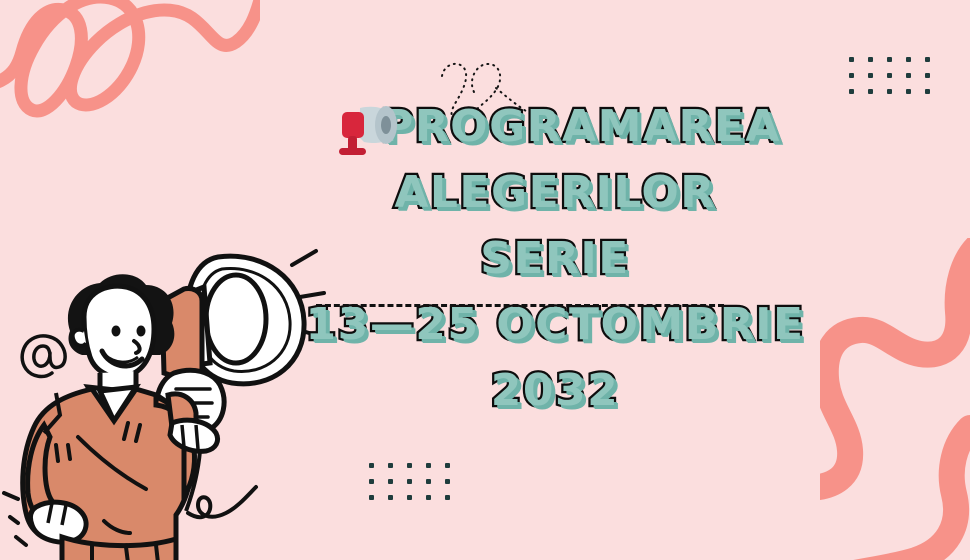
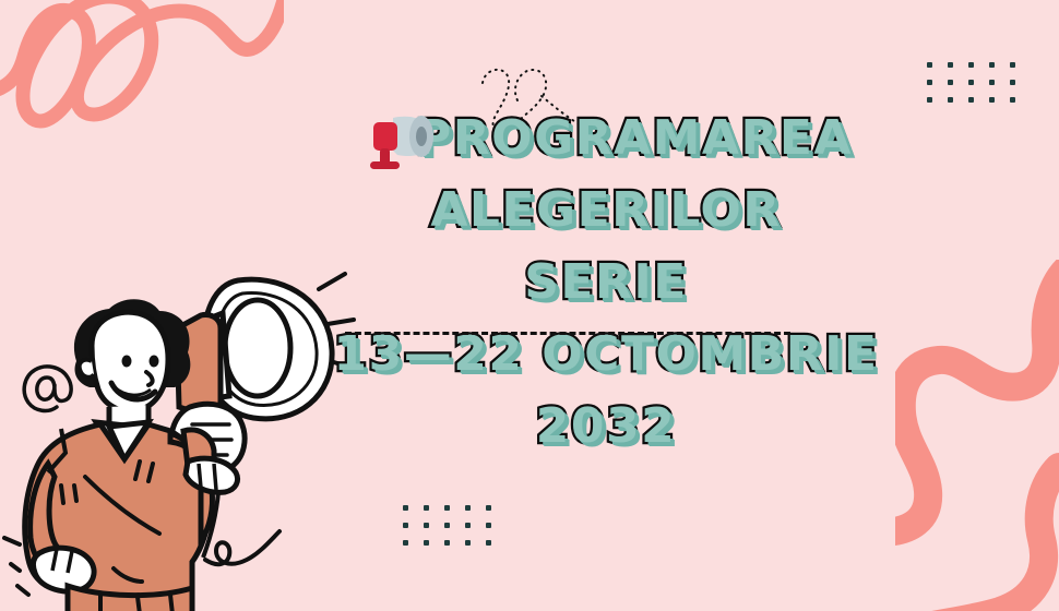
  PROGRAMAREA
  ALEGERILOR
  SERIE
- 13—25 OCTOMBRIE
+ 13—22 OCTOMBRIE
  2032
